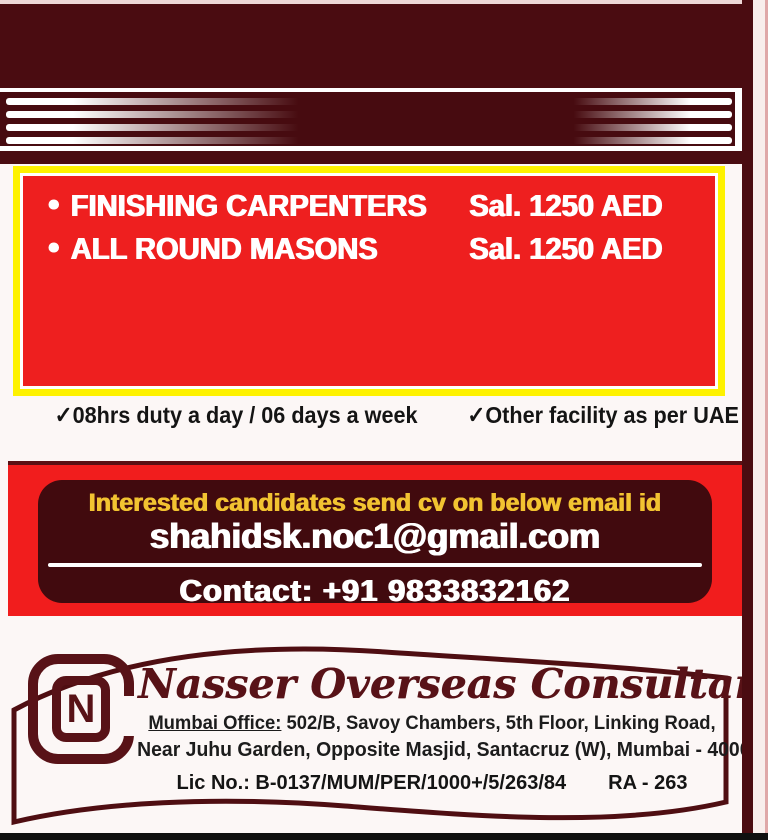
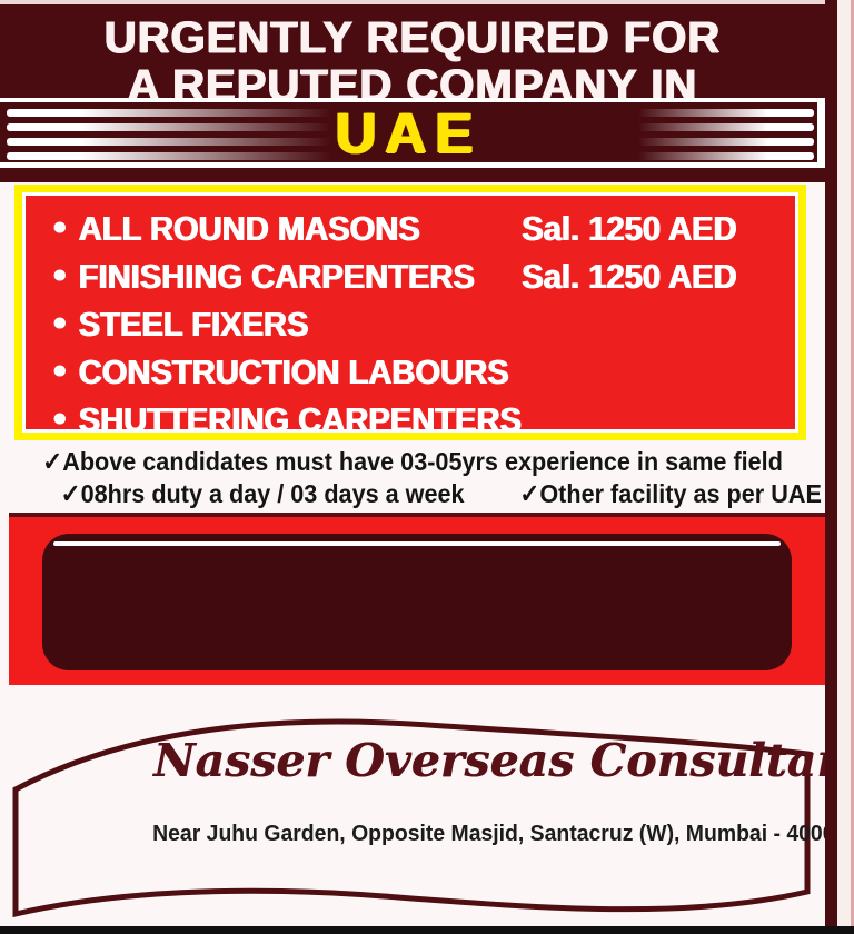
+ URGENTLY REQUIRED FOR
+ A REPUTED COMPANY IN
+ UAE
- • FINISHING CARPENTERS
+ • ALL ROUND MASONS
  Sal. 1250 AED
- • ALL ROUND MASONS
+ • FINISHING CARPENTERS
  Sal. 1250 AED
+ • STEEL FIXERS
+ • CONSTRUCTION LABOURS
+ • SHUTTERING CARPENTERS
+ ✓Above candidates must have 03-05yrs experience in same field
- ✓08hrs duty a day / 06 days a week ✓Other facility as per UAE
+ ✓08hrs duty a day / 03 days a week ✓Other facility as per UAE
- Interested candidates send cv on below email id
- shahidsk.noc1@gmail.com
- Contact: +91 9833832162
- N
  Nasser Overseas Consulta
- Mumbai Office: 502/B, Savoy Chambers, 5th Floor, Linking Road,
  Near Juhu Garden, Opposite Masjid, Santacruz (W), Mumbai - 400
- Lic No.: B-0137/MUM/PER/1000+/5/263/84 RA - 263
